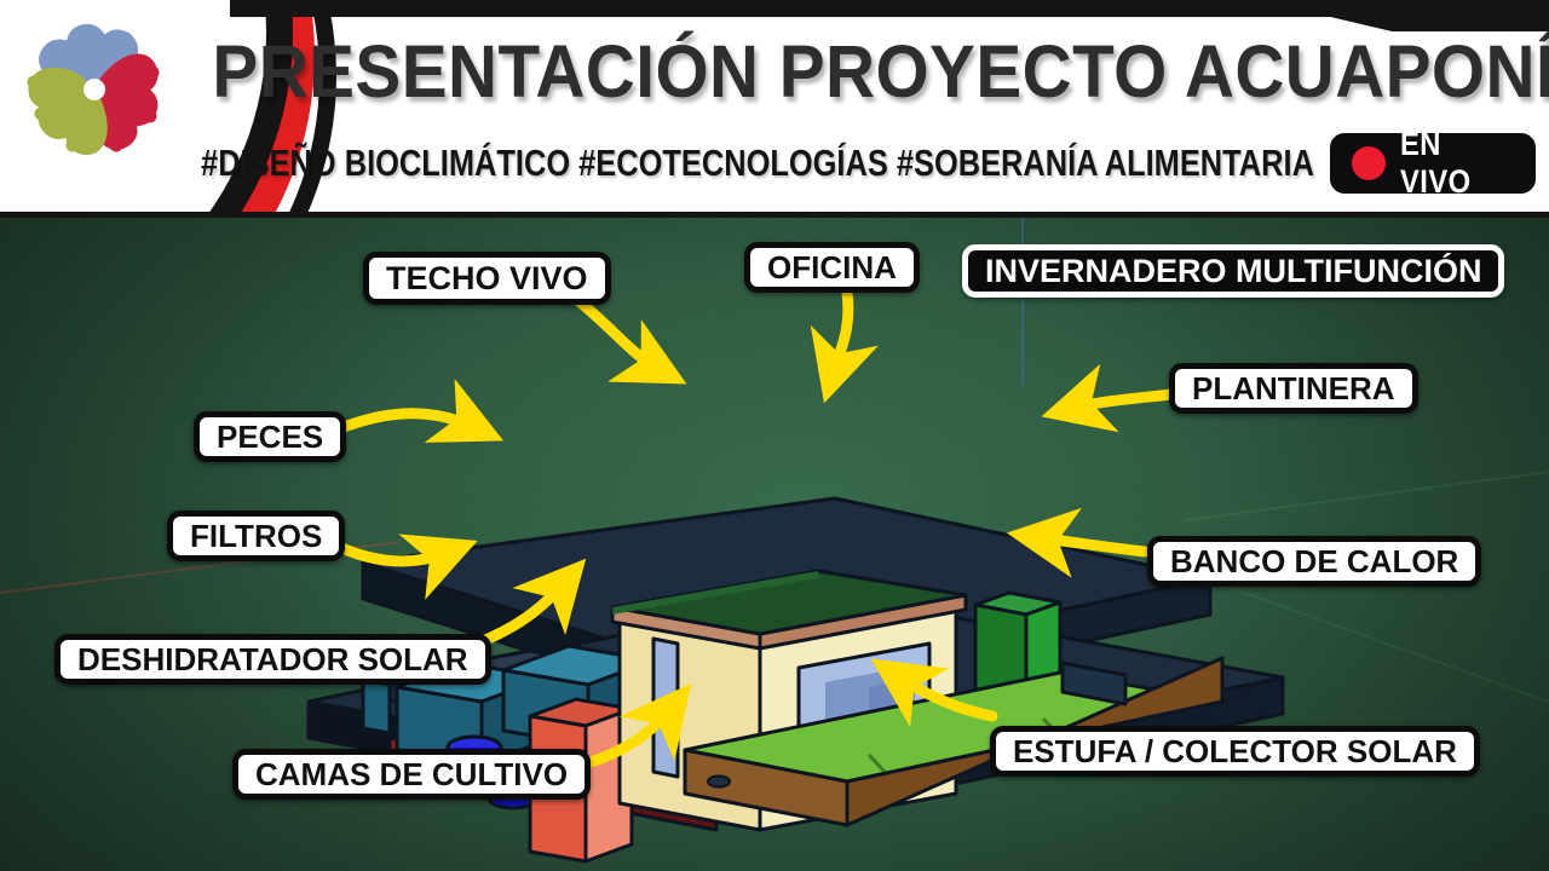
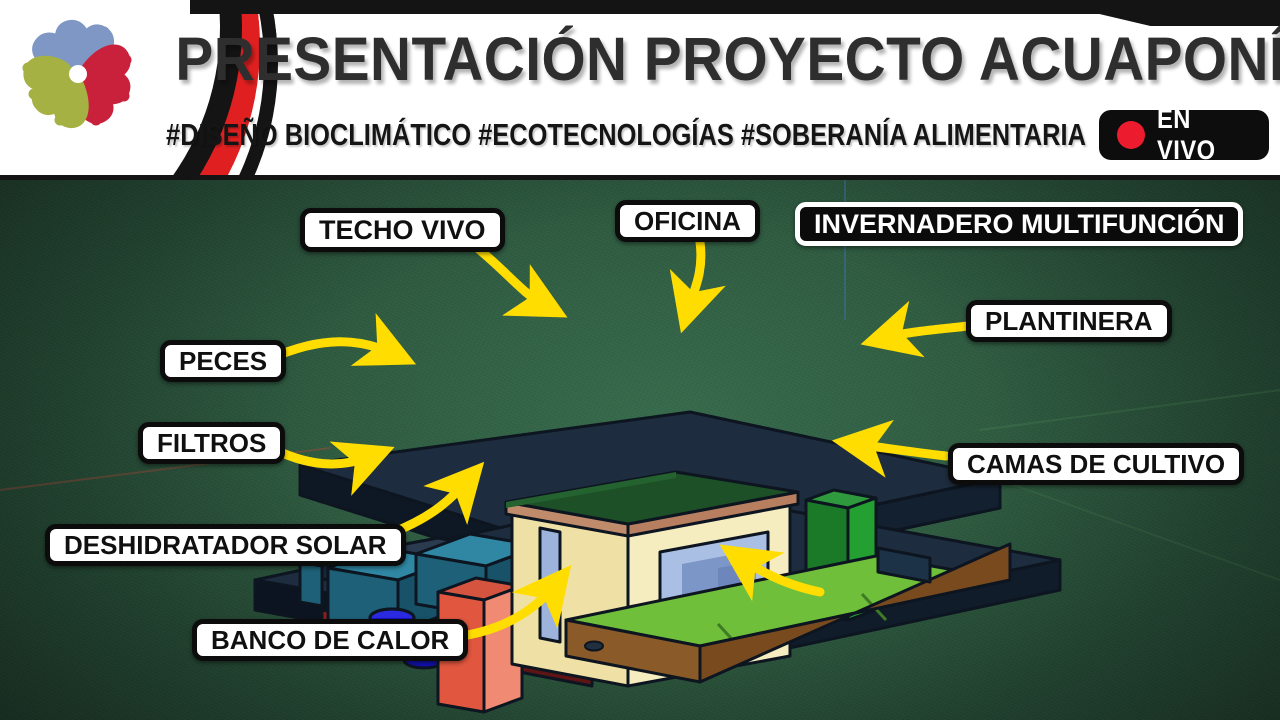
  PRESENTACIÓN PROYECTO ACUAPONÍ
  #DISEÑO BIOCLIMÁTICO #ECOTECNOLOGÍAS #SOBERANÍA ALIMENTARIA
  EN VIVO
  TECHO VIVO
  OFICINA
  INVERNADERO MULTIFUNCIÓN
  PLANTINERA
  PECES
  FILTROS
- BANCO DE CALOR
+ CAMAS DE CULTIVO
  DESHIDRATADOR SOLAR
- CAMAS DE CULTIVO
+ BANCO DE CALOR
- ESTUFA / COLECTOR SOLAR
